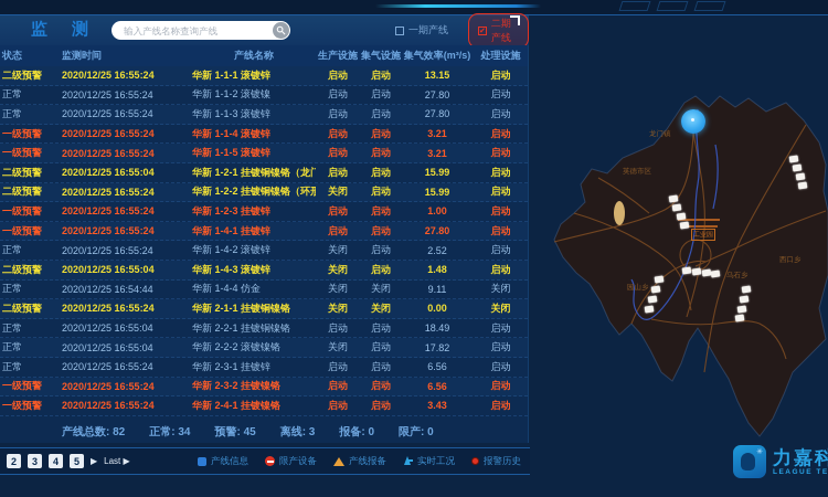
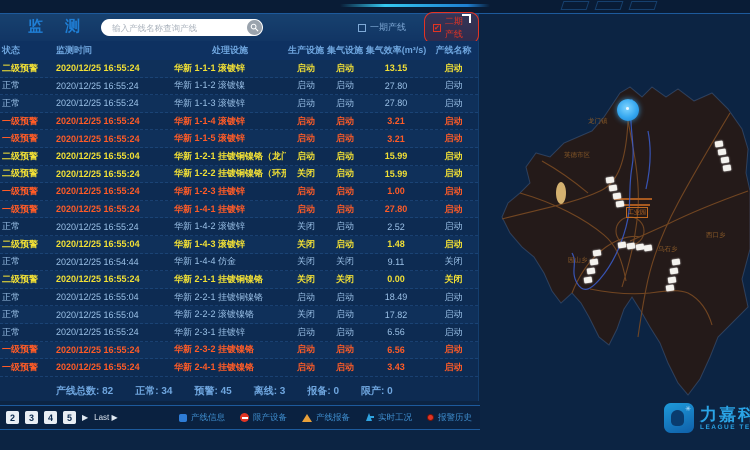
  监 测
  输入产线名称查询产线
  一期产线
  二期产线
  状态
  监测时间
- 产线名称
+ 处理设施
  生产设施
  集气设施
  集气效率(m³/s)
- 处理设施
+ 产线名称
  二级预警
  2020/12/25 16:55:24
  华新 1-1-1 滚镀锌
  启动
  启动
  13.15
  启动
  正常
  2020/12/25 16:55:24
  华新 1-1-2 滚镀镍
  启动
  启动
  27.80
  启动
  正常
  2020/12/25 16:55:24
  华新 1-1-3 滚镀锌
  启动
  启动
  27.80
  启动
  一级预警
  2020/12/25 16:55:24
  华新 1-1-4 滚镀锌
  启动
  启动
  3.21
  启动
  一级预警
  2020/12/25 16:55:24
  华新 1-1-5 滚镀锌
  启动
  启动
  3.21
  启动
  二级预警
  2020/12/25 16:55:04
  华新 1-2-1 挂镀铜镍铬（龙门
  启动
  启动
  15.99
  启动
  二级预警
  2020/12/25 16:55:24
  华新 1-2-2 挂镀铜镍铬（环形
  关闭
  启动
  15.99
  启动
  一级预警
  2020/12/25 16:55:24
  华新 1-2-3 挂镀锌
  启动
  启动
  1.00
  启动
  一级预警
  2020/12/25 16:55:24
  华新 1-4-1 挂镀锌
  启动
  启动
  27.80
  启动
  正常
  2020/12/25 16:55:24
  华新 1-4-2 滚镀锌
  关闭
  启动
  2.52
  启动
  二级预警
  2020/12/25 16:55:04
  华新 1-4-3 滚镀锌
  关闭
  启动
  1.48
  启动
  正常
  2020/12/25 16:54:44
  华新 1-4-4 仿金
  关闭
  关闭
  9.11
  关闭
  二级预警
  2020/12/25 16:55:24
  华新 2-1-1 挂镀铜镍铬
  关闭
  关闭
  0.00
  关闭
  正常
  2020/12/25 16:55:04
  华新 2-2-1 挂镀铜镍铬
  启动
  启动
  18.49
  启动
  正常
  2020/12/25 16:55:04
  华新 2-2-2 滚镀镍铬
  关闭
  启动
  17.82
  启动
  正常
  2020/12/25 16:55:24
  华新 2-3-1 挂镀锌
  启动
  启动
  6.56
  启动
  一级预警
  2020/12/25 16:55:24
  华新 2-3-2 挂镀镍铬
  启动
  启动
  6.56
  启动
  一级预警
  2020/12/25 16:55:24
  华新 2-4-1 挂镀镍铬
  启动
  启动
  3.43
  启动
  产线总数: 82
  正常: 34
  预警: 45
  离线: 3
  报备: 0
  限产: 0
  2
  3
  4
  5
  ▶
  Last ▶
  产线信息
  限产设备
  产线报备
  实时工况
  报警历史
  力嘉科
